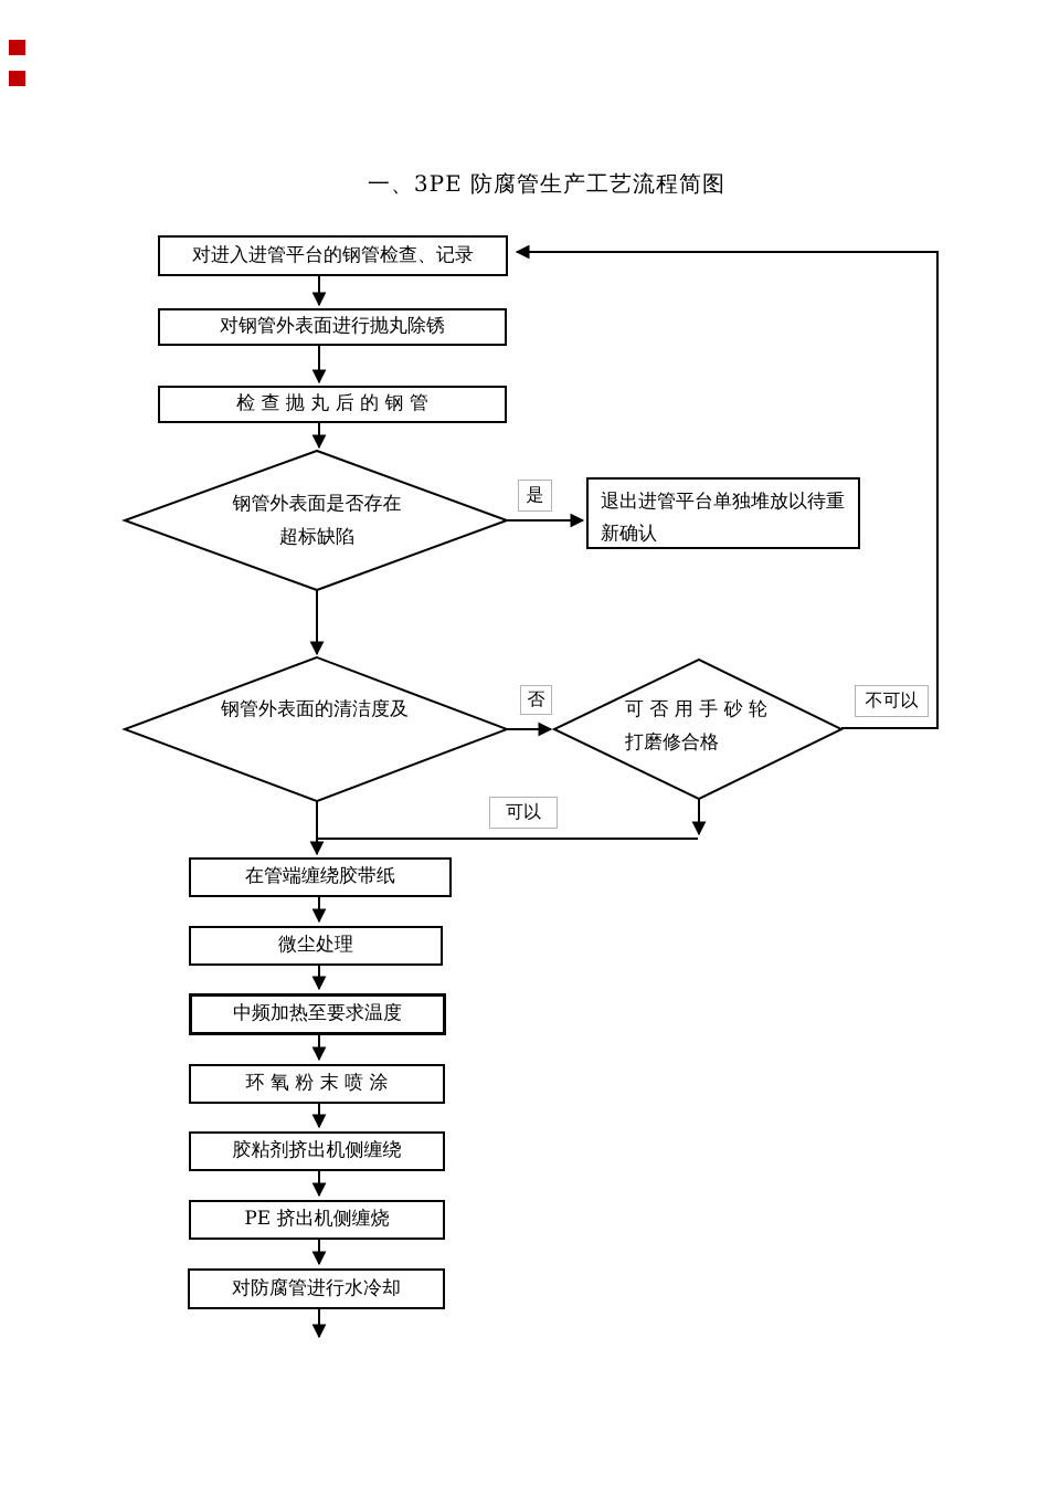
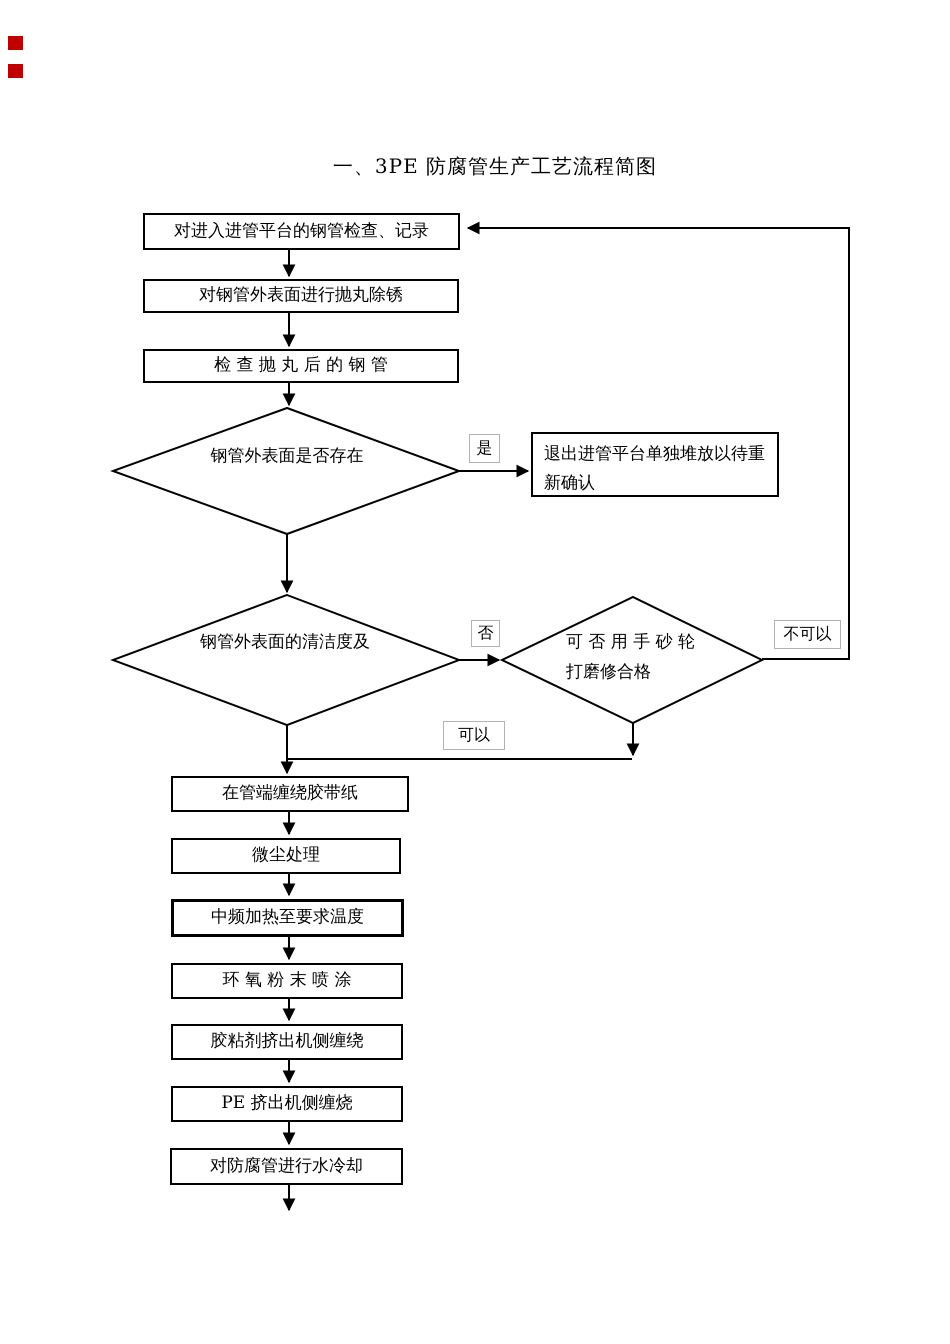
  一、3PE 防腐管生产工艺流程简图
  对进入进管平台的钢管检查、记录
  对钢管外表面进行抛丸除锈
  检 查 抛 丸 后 的 钢 管
  退出进管平台单独堆放以待重新确认
  在管端缠绕胶带纸
  微尘处理
  中频加热至要求温度
  环 氧 粉 末 喷 涂
  胶粘剂挤出机侧缠绕
  PE 挤出机侧缠烧
  对防腐管进行水冷却
  钢管外表面是否存在
- 超标缺陷
  钢管外表面的清洁度及
  可 否 用 手 砂 轮
  打磨修合格
  是
  否
  可以
  不可以
